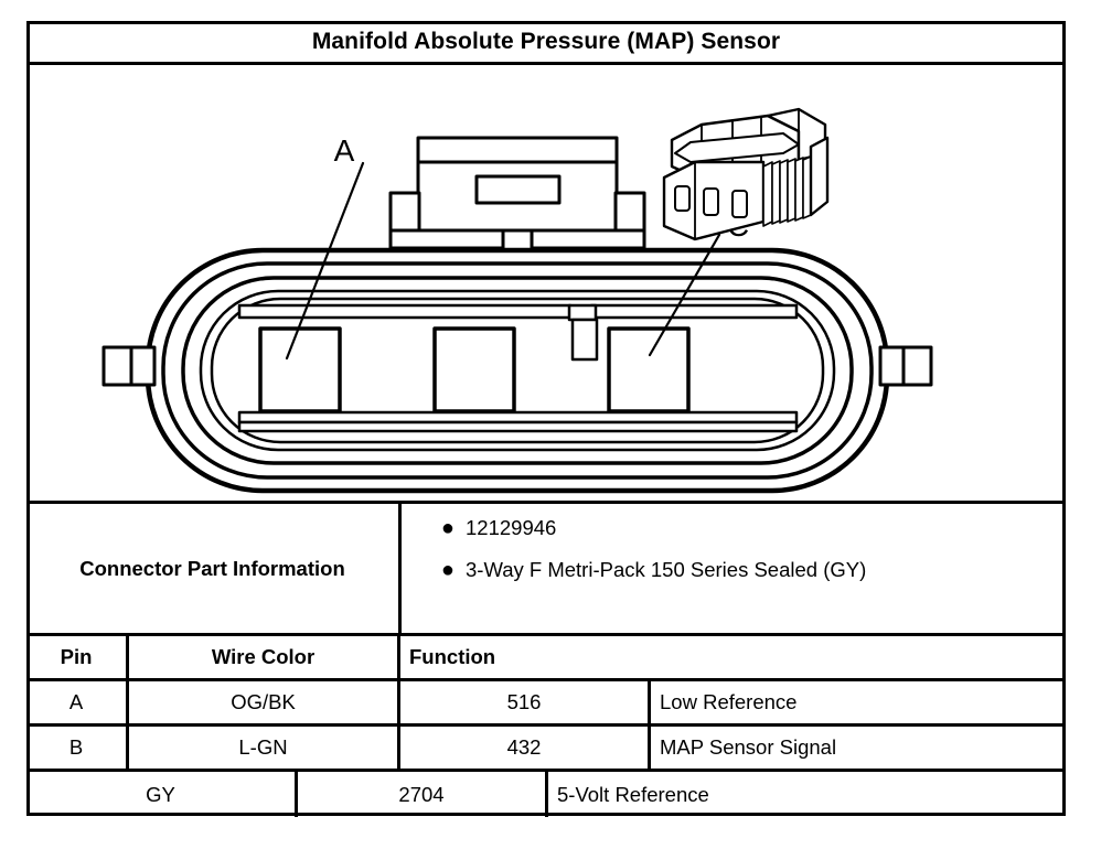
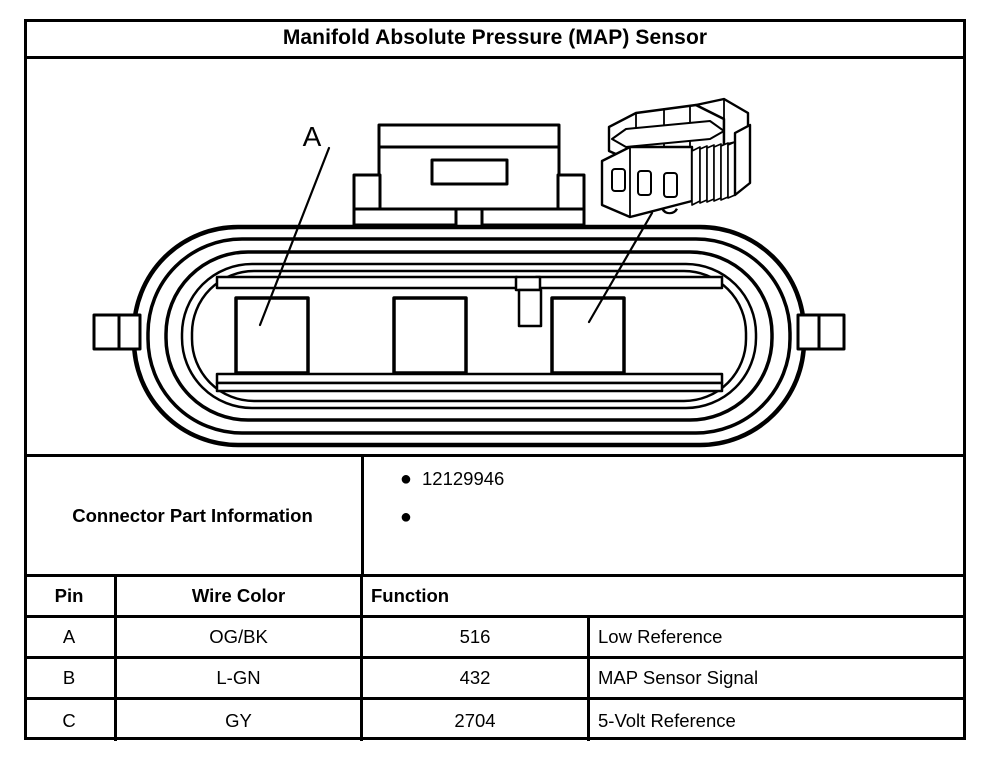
  Manifold Absolute Pressure (MAP) Sensor
  A
  Connector Part Information
  ●
  12129946
  ●
- 3-Way F Metri-Pack 150 Series Sealed (GY)
  Pin
  Wire Color
  Function
  A
  OG/BK
  516
  Low Reference
  B
  L-GN
  432
  MAP Sensor Signal
+ C
  GY
  2704
  5-Volt Reference
